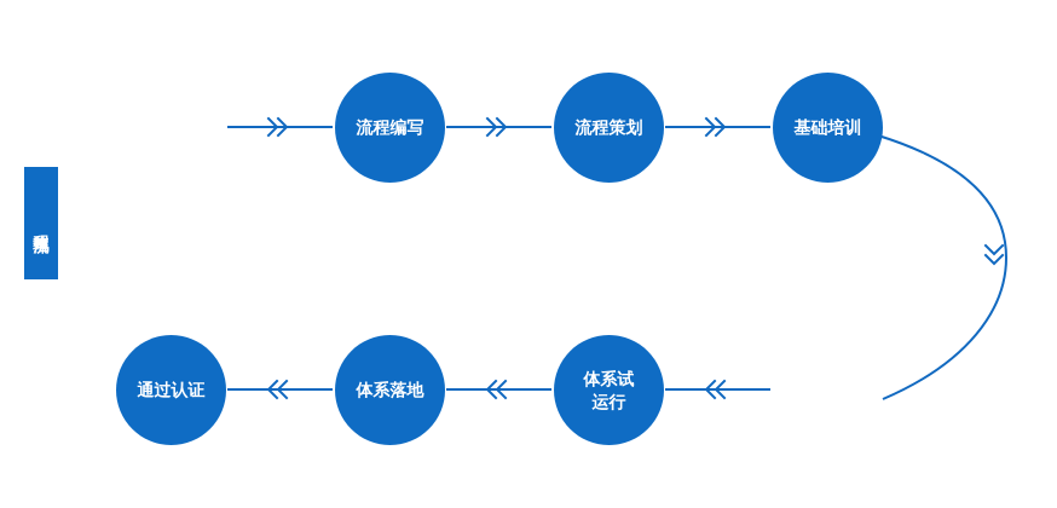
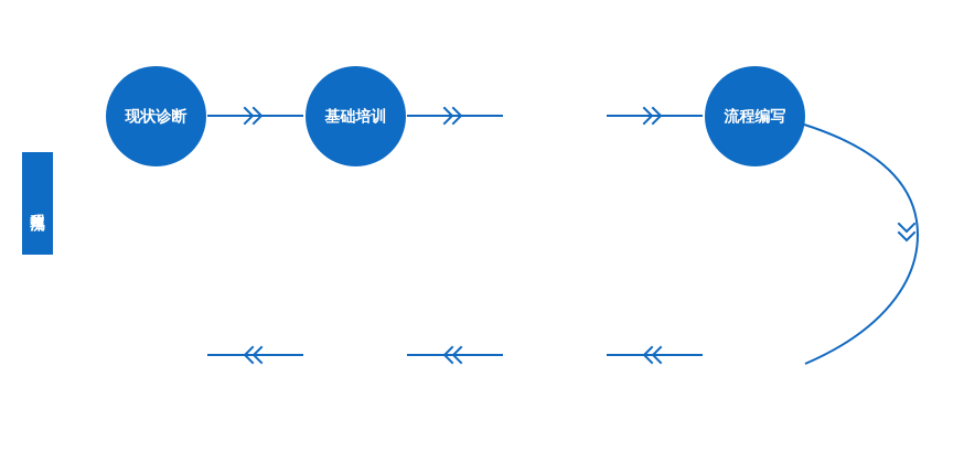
+ 现状诊断
- 流程编写
+ 基础培训
- 流程策划
- 基础培训
+ 流程编写
- 通过认证
- 体系落地
- 体系试
- 运行
